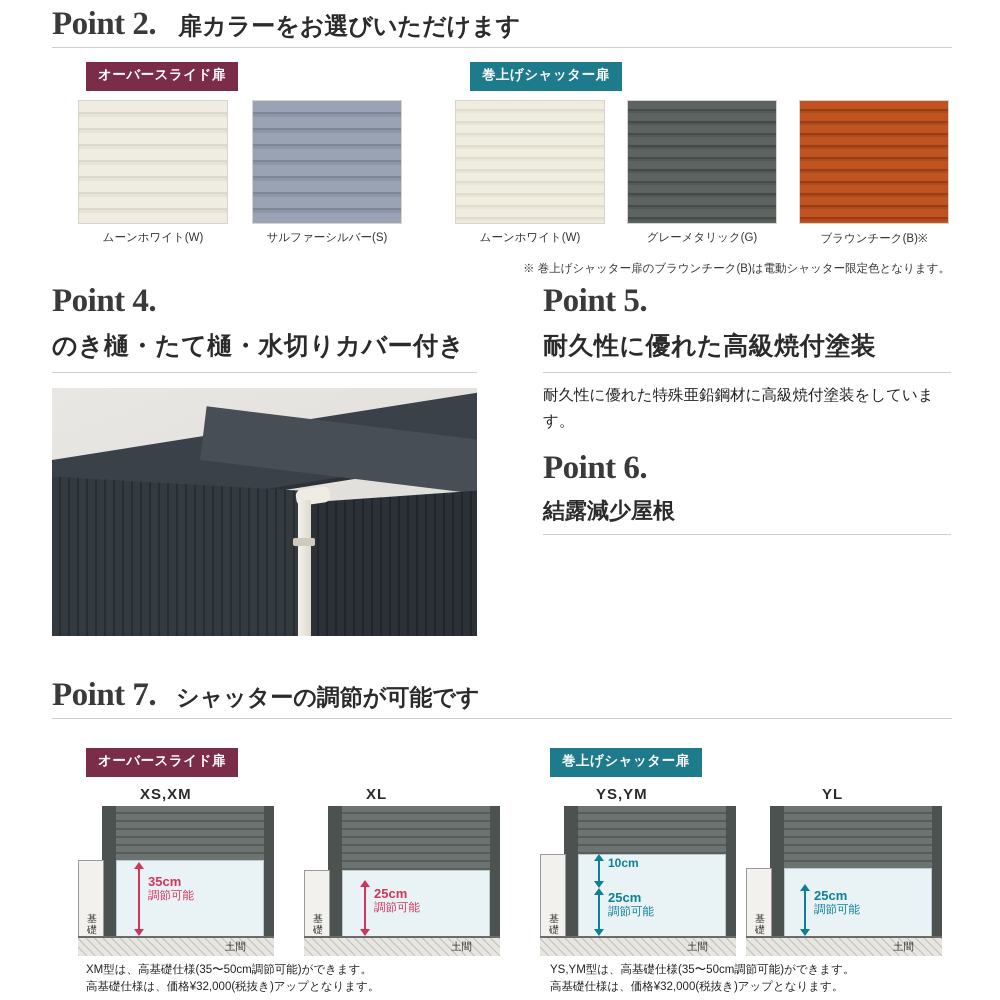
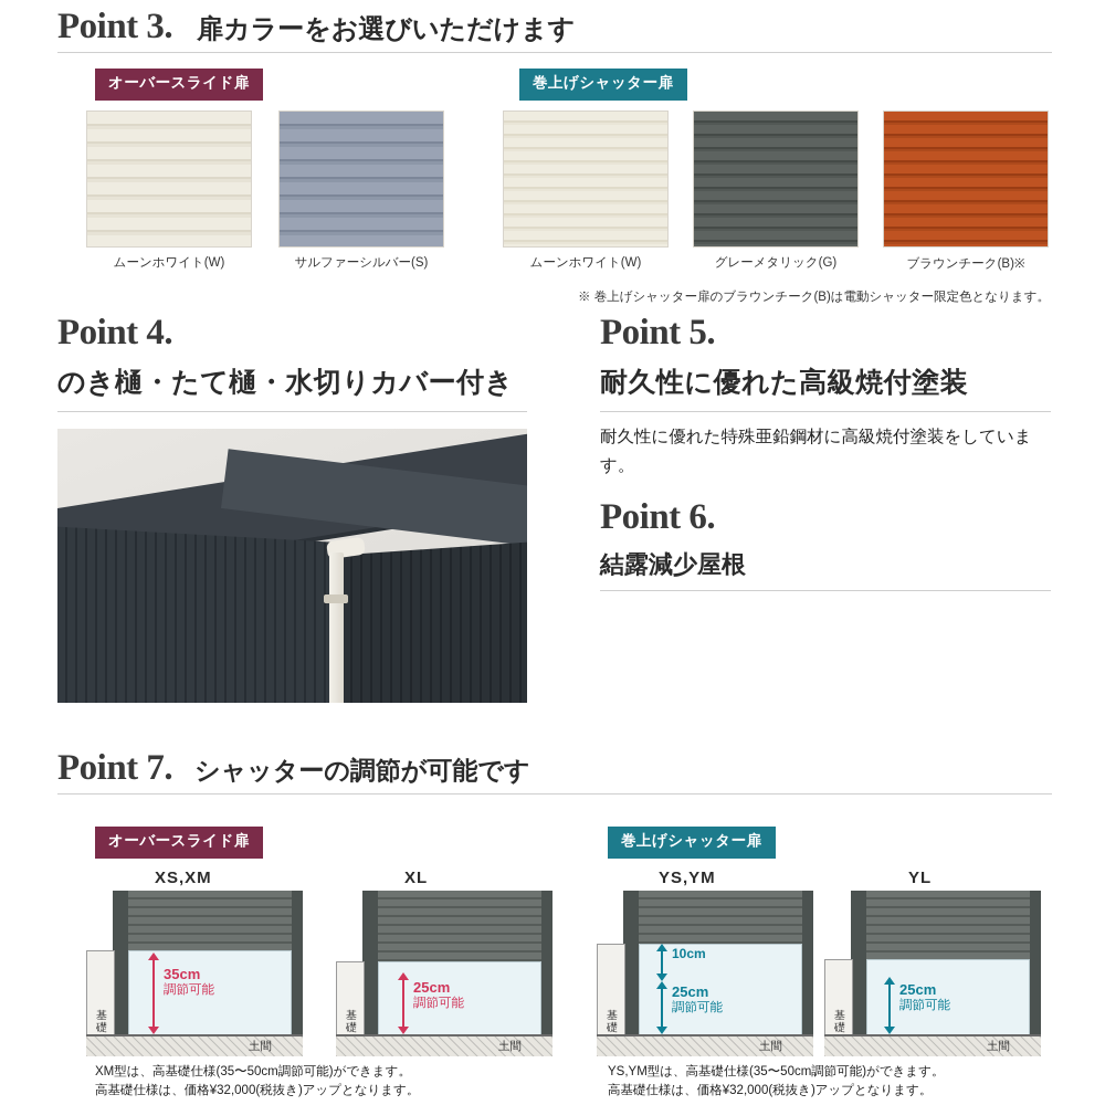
- Point 2.
+ Point 3.
  扉カラーをお選びいただけます
  オーバースライド扉
  巻上げシャッター扉
  ムーンホワイト(W)
  サルファーシルバー(S)
  ムーンホワイト(W)
  グレーメタリック(G)
  ブラウンチーク(B)※
  ※ 巻上げシャッター扉のブラウンチーク(B)は電動シャッター限定色となります。
  Point 4.
  のき樋・たて樋・水切りカバー付き
  Point 5.
  耐久性に優れた高級焼付塗装
  耐久性に優れた特殊亜鉛鋼材に高級焼付塗装をしています。
  Point 6.
  結露減少屋根
  Point 7.
  シャッターの調節が可能です
  オーバースライド扉
  巻上げシャッター扉
  XS,XM
  XL
  YS,YM
  YL
  基礎
  土間
  35cm
  調節可能
  基礎
  土間
  25cm
  調節可能
  基礎
  土間
  10cm
  25cm
  調節可能
  基礎
  土間
  25cm
  調節可能
  XM型は、高基礎仕様(35〜50cm調節可能)ができます。
  高基礎仕様は、価格¥32,000(税抜き)アップとなります。
  YS,YM型は、高基礎仕様(35〜50cm調節可能)ができます。
  高基礎仕様は、価格¥32,000(税抜き)アップとなります。
